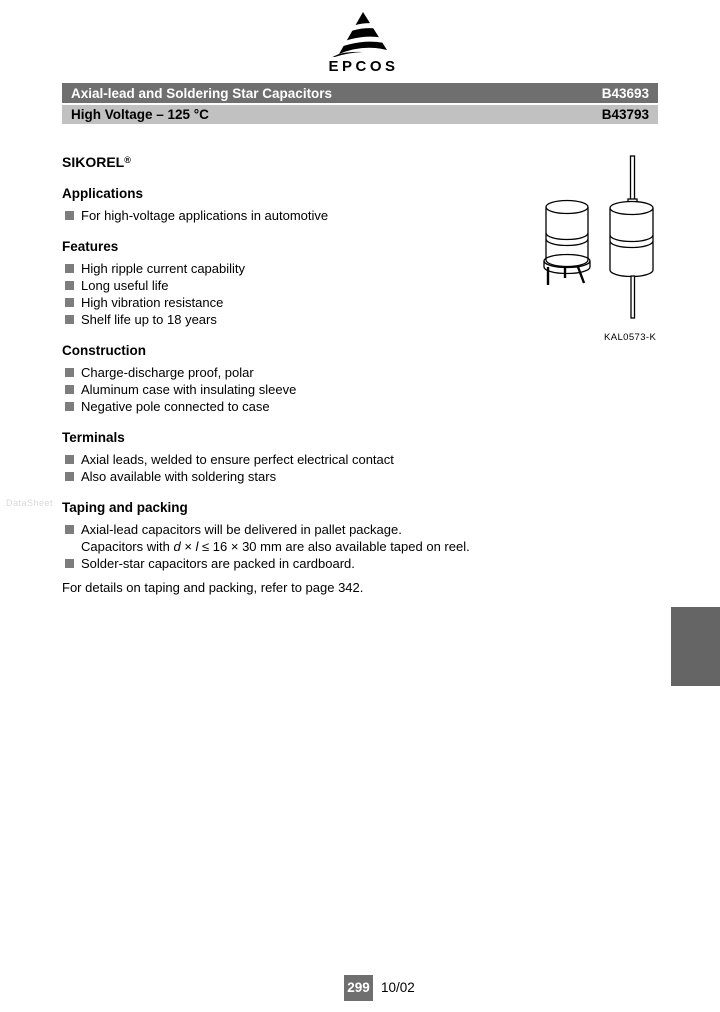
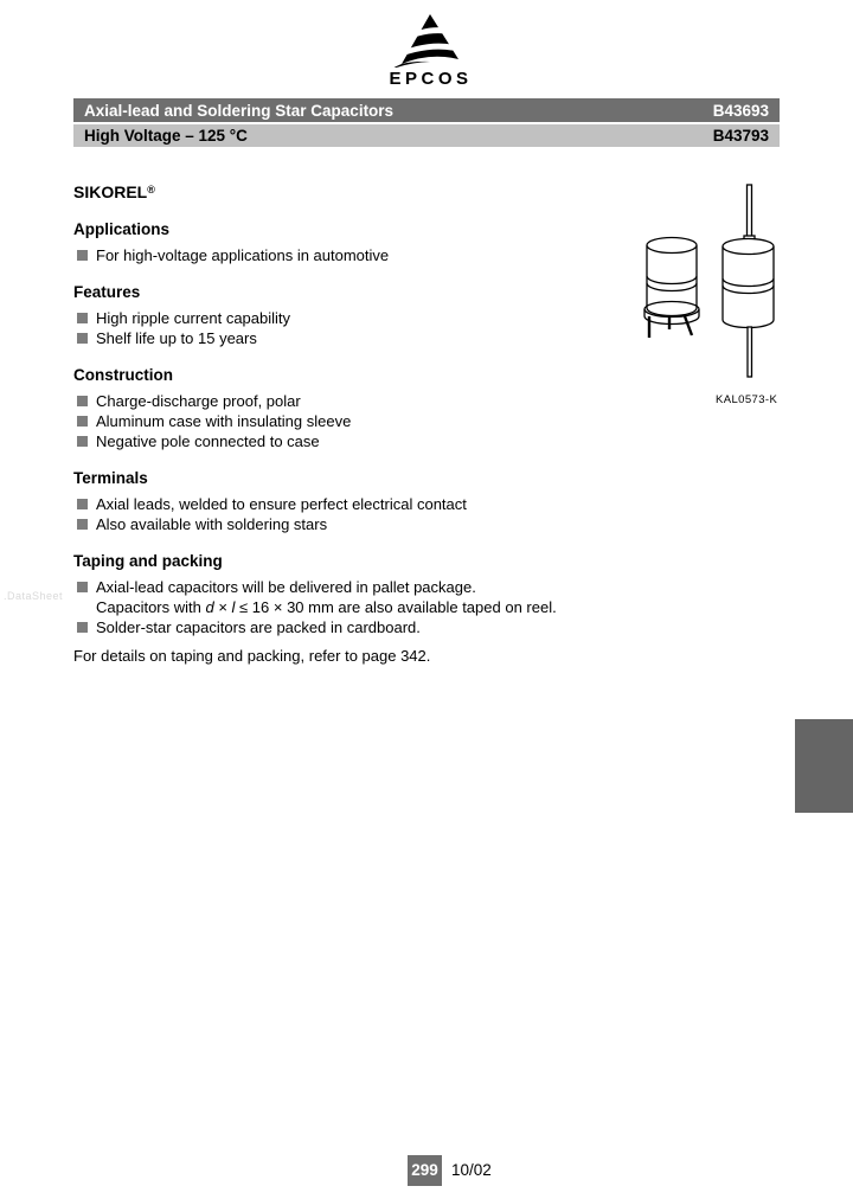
  EPCOS
  Axial-lead and Soldering Star Capacitors
  B43693
  High Voltage – 125 °C
  B43793
  KAL0573-K
  .DataSheet
  SIKOREL®
  Applications
  For high-voltage applications in automotive
  Features
  High ripple current capability
- Long useful life
- High vibration resistance
- Shelf life up to 18 years
+ Shelf life up to 15 years
  Construction
  Charge-discharge proof, polar
  Aluminum case with insulating sleeve
  Negative pole connected to case
  Terminals
  Axial leads, welded to ensure perfect electrical contact
  Also available with soldering stars
  Taping and packing
  Axial-lead capacitors will be delivered in pallet package.
  Capacitors with d × l ≤ 16 × 30 mm are also available taped on reel.
  Solder-star capacitors are packed in cardboard.
  For details on taping and packing, refer to page 342.
  299
  10/02
